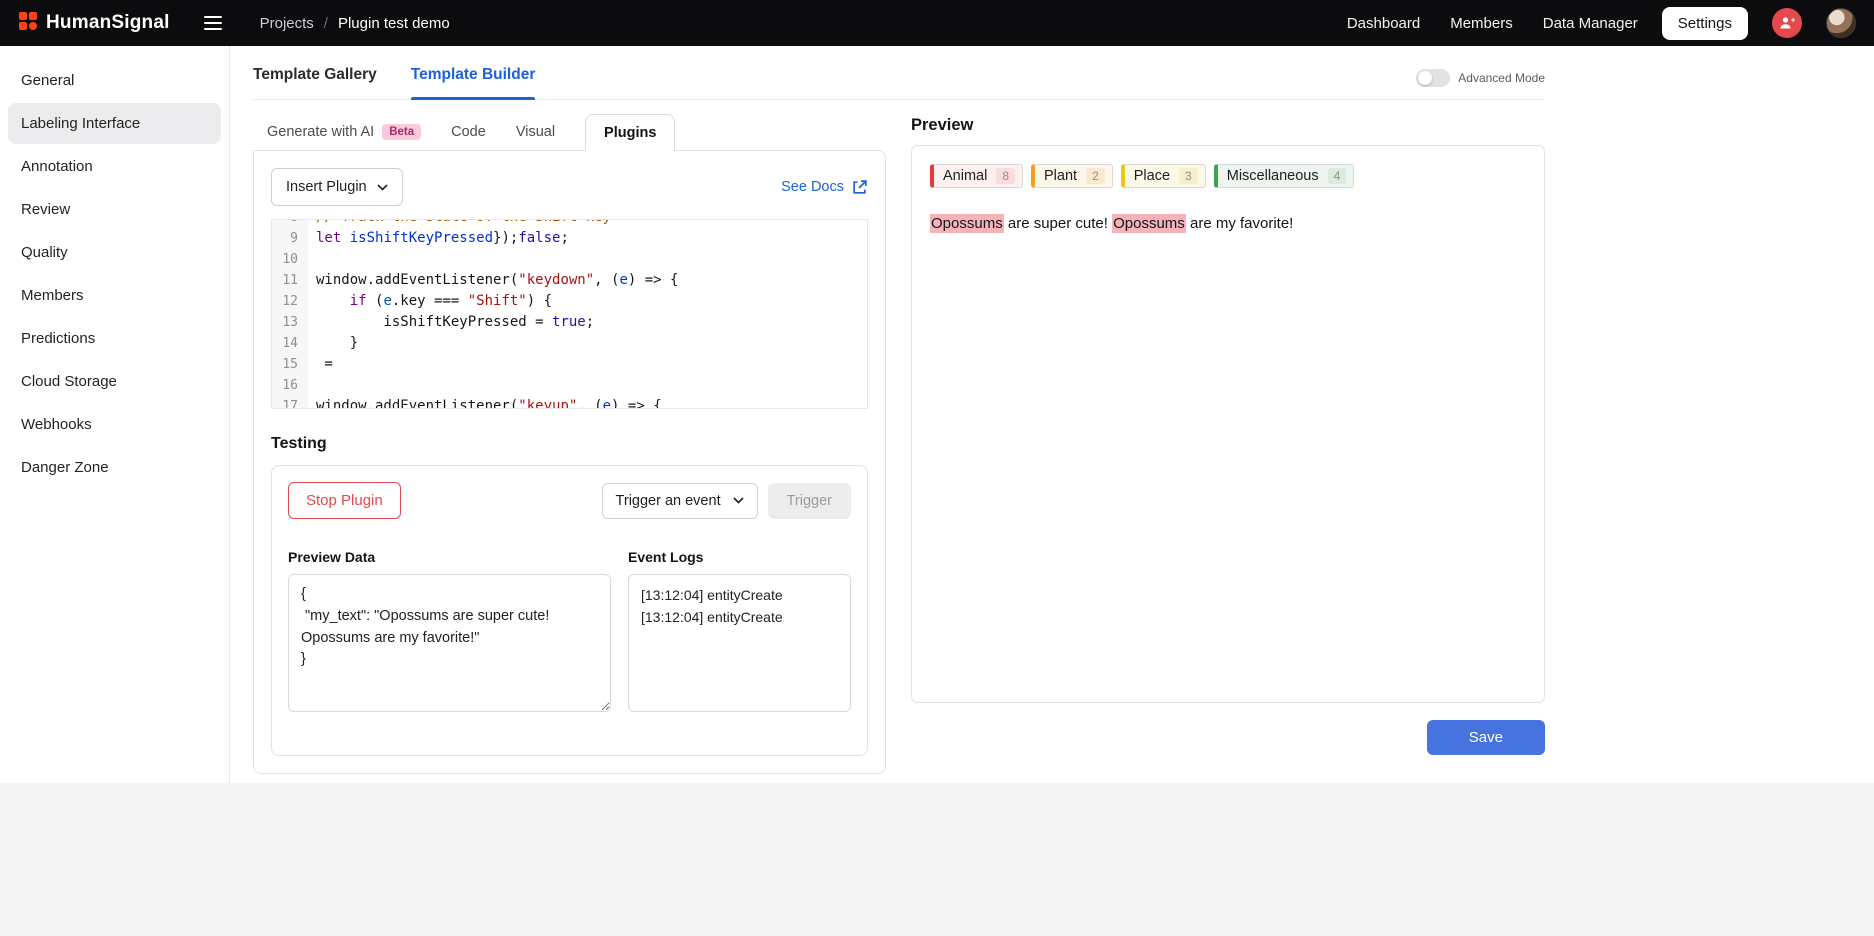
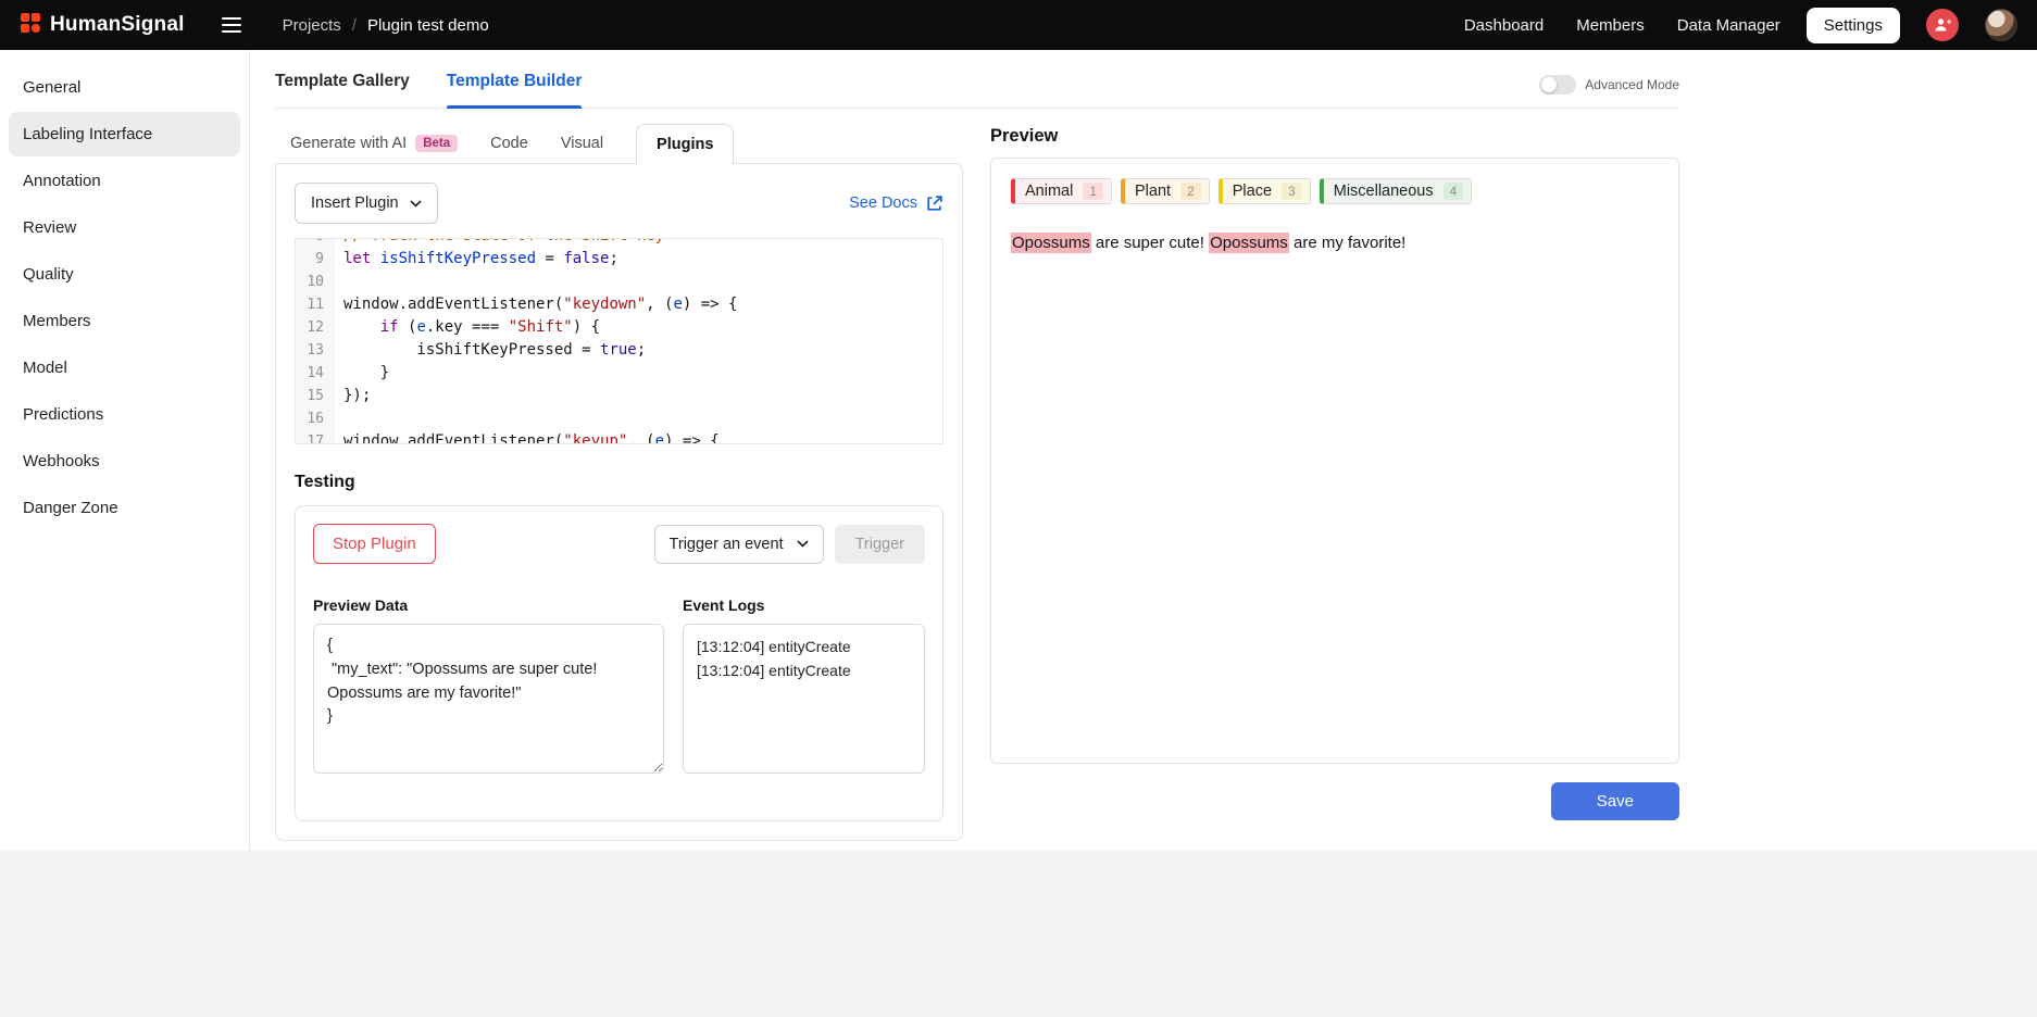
  HumanSignal
  Projects
  /
  Plugin test demo
  Dashboard
  Members
  Data Manager
  Settings
  General
  Labeling Interface
  Annotation
  Review
  Quality
  Members
+ Model
  Predictions
- Cloud Storage
  Webhooks
  Danger Zone
  Template Gallery
  Template Builder
  Advanced Mode
  Generate with AI
  Beta
  Code
  Visual
  Plugins
  Insert Plugin
  See Docs
  9
- let isShiftKeyPressed});false;
+ let isShiftKeyPressed = false;
  10
  11
  window.addEventListener("keydown", (e) => {
  12
  if (e.key === "Shift") {
  13
  isShiftKeyPressed = true;
  14
  }
  15
- =
+ });
  16
  17
  window.addEventListener("keyup", (e) => {
  Testing
  Stop Plugin
  Trigger an event
  Trigger
  Preview Data
  {
  Event Logs
  [13:12:04] entityCreate
  [13:12:04] entityCreate
  Preview
  Animal
- 8
+ 1
  Plant
  2
  Place
  3
  Miscellaneous
  4
  Opossums are super cute! Opossums are my favorite!
  Save
